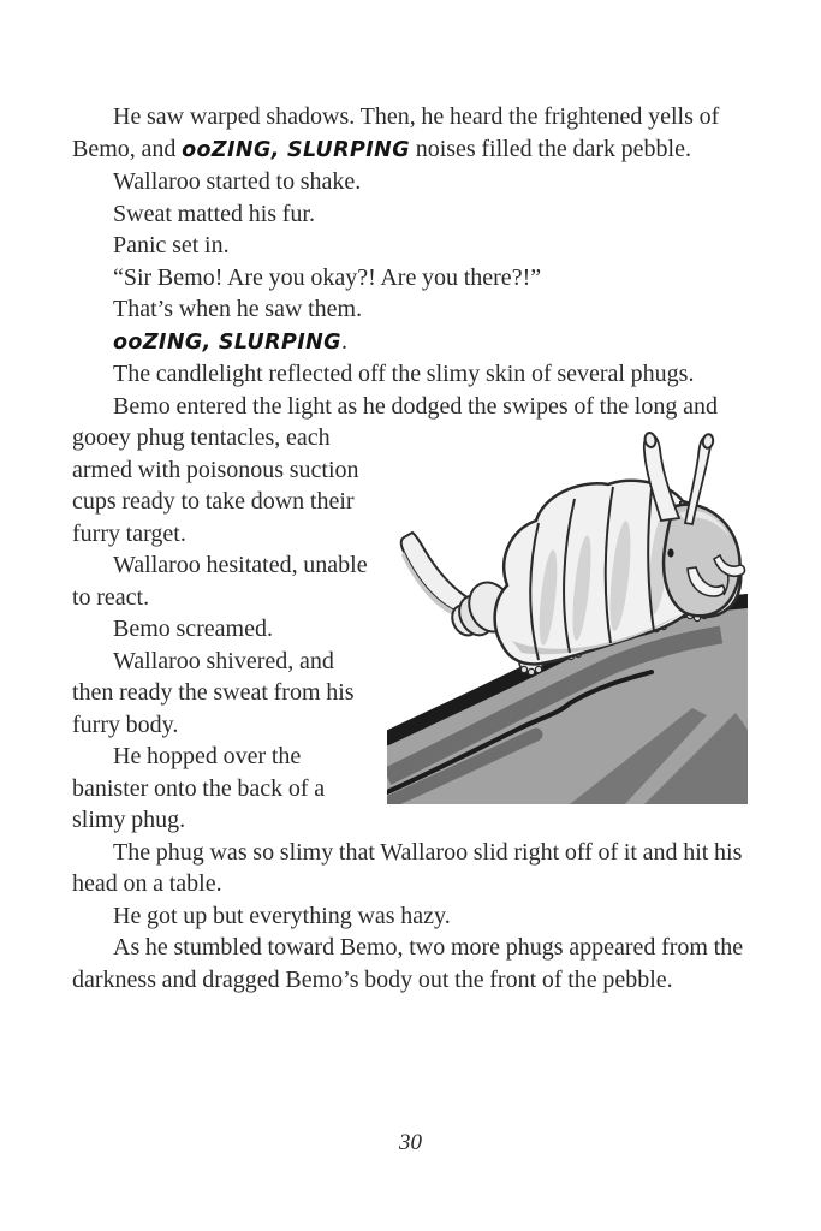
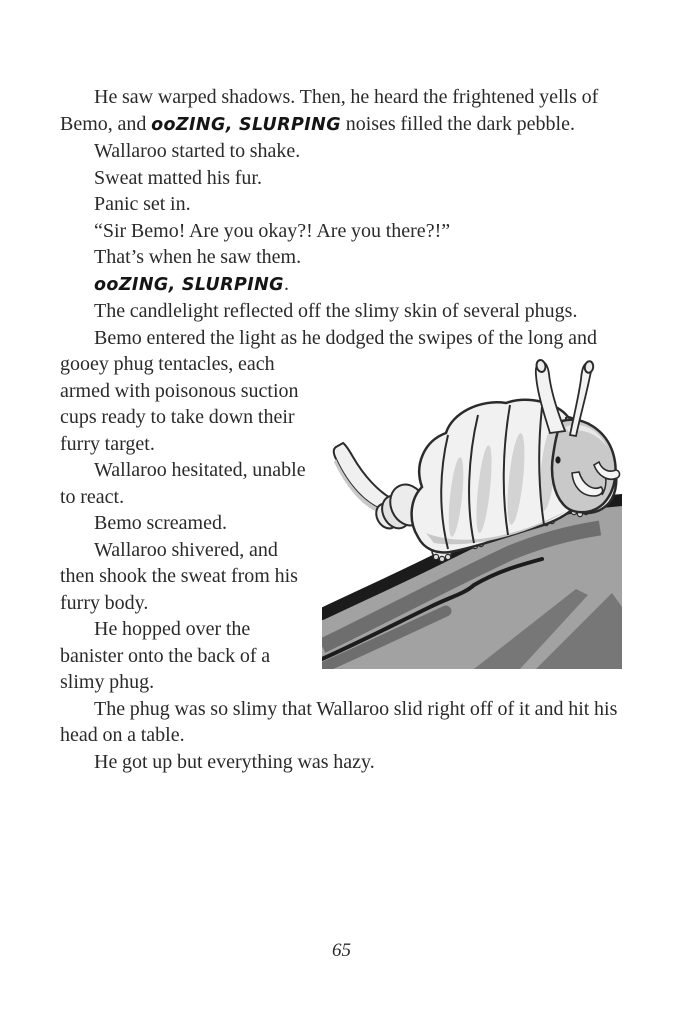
  He saw warped shadows. Then, he heard the frightened yells of Bemo, and ooZING, SLURPING noises filled the dark pebble.
  Wallaroo started to shake.
  Sweat matted his fur.
  Panic set in.
  “Sir Bemo! Are you okay?! Are you there?!”
  That’s when he saw them.
  ooZING, SLURPING.
  The candlelight reflected off the slimy skin of several phugs.
  Bemo entered the light as he dodged the swipes of the long and gooey phug tentacles, each armed with poisonous suction cups ready to take down their furry target.
  Wallaroo hesitated, unable to react.
  Bemo screamed.
- Wallaroo shivered, and then ready the sweat from his furry body.
+ Wallaroo shivered, and then shook the sweat from his furry body.
  He hopped over the banister onto the back of a slimy phug.
  The phug was so slimy that Wallaroo slid right off of it and hit his head on a table.
  He got up but everything was hazy.
- As he stumbled toward Bemo, two more phugs appeared from the darkness and dragged Bemo’s body out the front of the pebble.
- 30
+ 65
